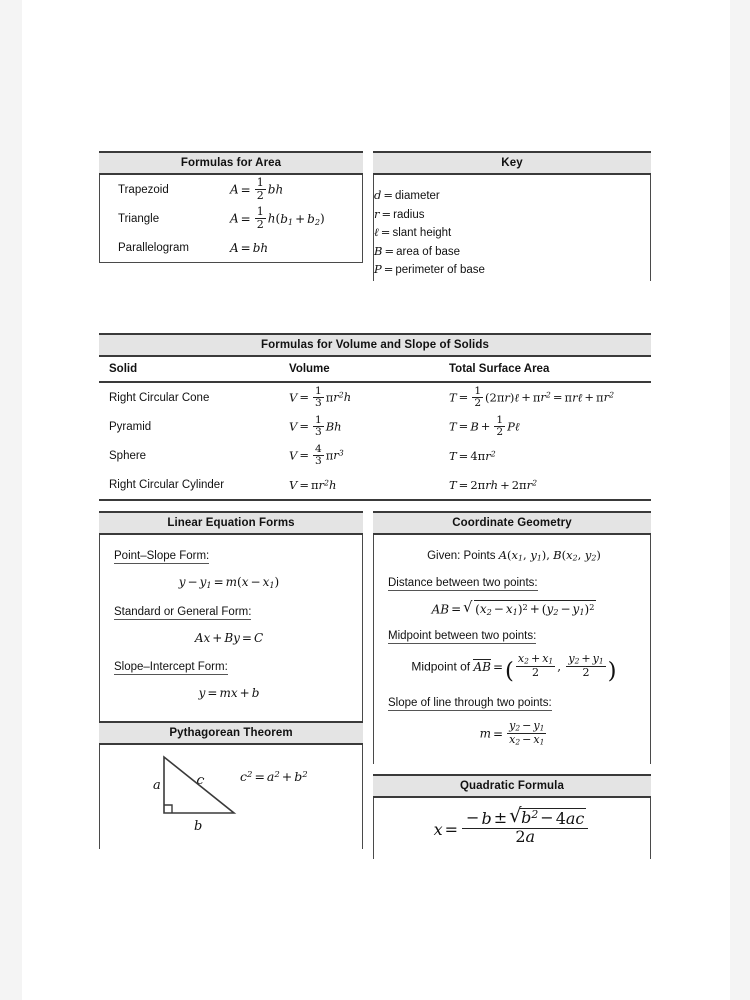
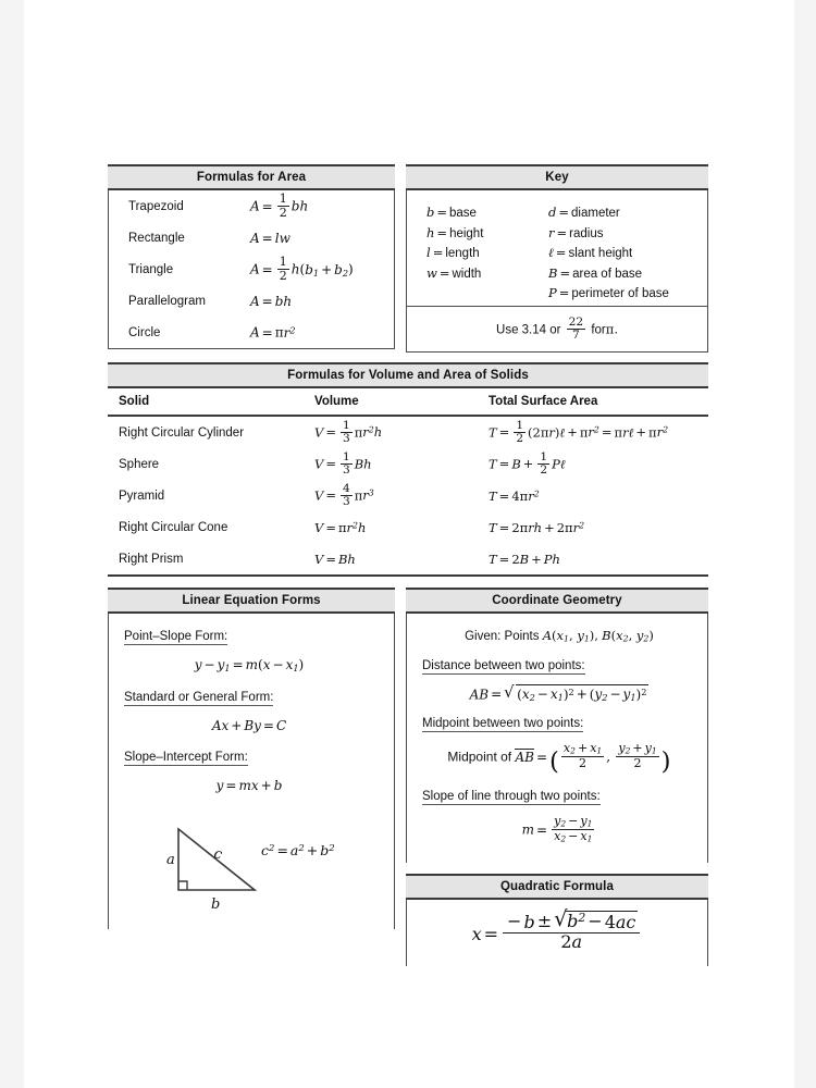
  Formulas for Area
  Trapezoid
  A =
  1
  2
  bh
+ Rectangle
+ A = lw
  Triangle
  A =
  1
  2
  h(b1 + b2)
  Parallelogram
  A = bh
+ Circle
+ A = πr2
  Key
+ b = base
+ h = height
+ l = length
+ w = width
  d = diameter
  r = radius
  ℓ = slant height
  B = area of base
  P = perimeter of base
+ Use 3.14 or
+ 22
+ 7
+ forπ.
- Formulas for Volume and Slope of Solids
+ Formulas for Volume and Area of Solids
  Solid
  Volume
  Total Surface Area
- Right Circular Cone
+ Right Circular Cylinder
  V =
  1
  3
  πr2h
  T =
  1
  2
  (2πr)ℓ + πr2 = πrℓ + πr2
- Pyramid
+ Sphere
  V =
  1
  3
  Bh
  T = B +
  1
  2
  Pℓ
- Sphere
+ Pyramid
  V =
  4
  3
  πr3
  T = 4πr2
- Right Circular Cylinder
+ Right Circular Cone
  V = πr2h
  T = 2πrh + 2πr2
+ Right Prism
+ V = Bh
+ T = 2B + Ph
  Linear Equation Forms
  Point–Slope Form:
  y − y1 = m(x − x1)
  Standard or General Form:
  Ax + By = C
  Slope–Intercept Form:
  y = mx + b
- Pythagorean Theorem
  a
  b
  c2 = a2 + b2
  Coordinate Geometry
  Given: Points A(x1, y1), B(x2, y2)
  Distance between two points:
  AB = (x2 − x1)2 + (y2 − y1)2
  Midpoint between two points:
  Midpoint of AB = (
  x2 + x1
  2
  ,
  y2 + y1
  2
  )
  Slope of line through two points:
  m =
  y2 − y1
  x2 − x1
  Quadratic Formula
  x=
  −b± b2 −4ac
  2a
